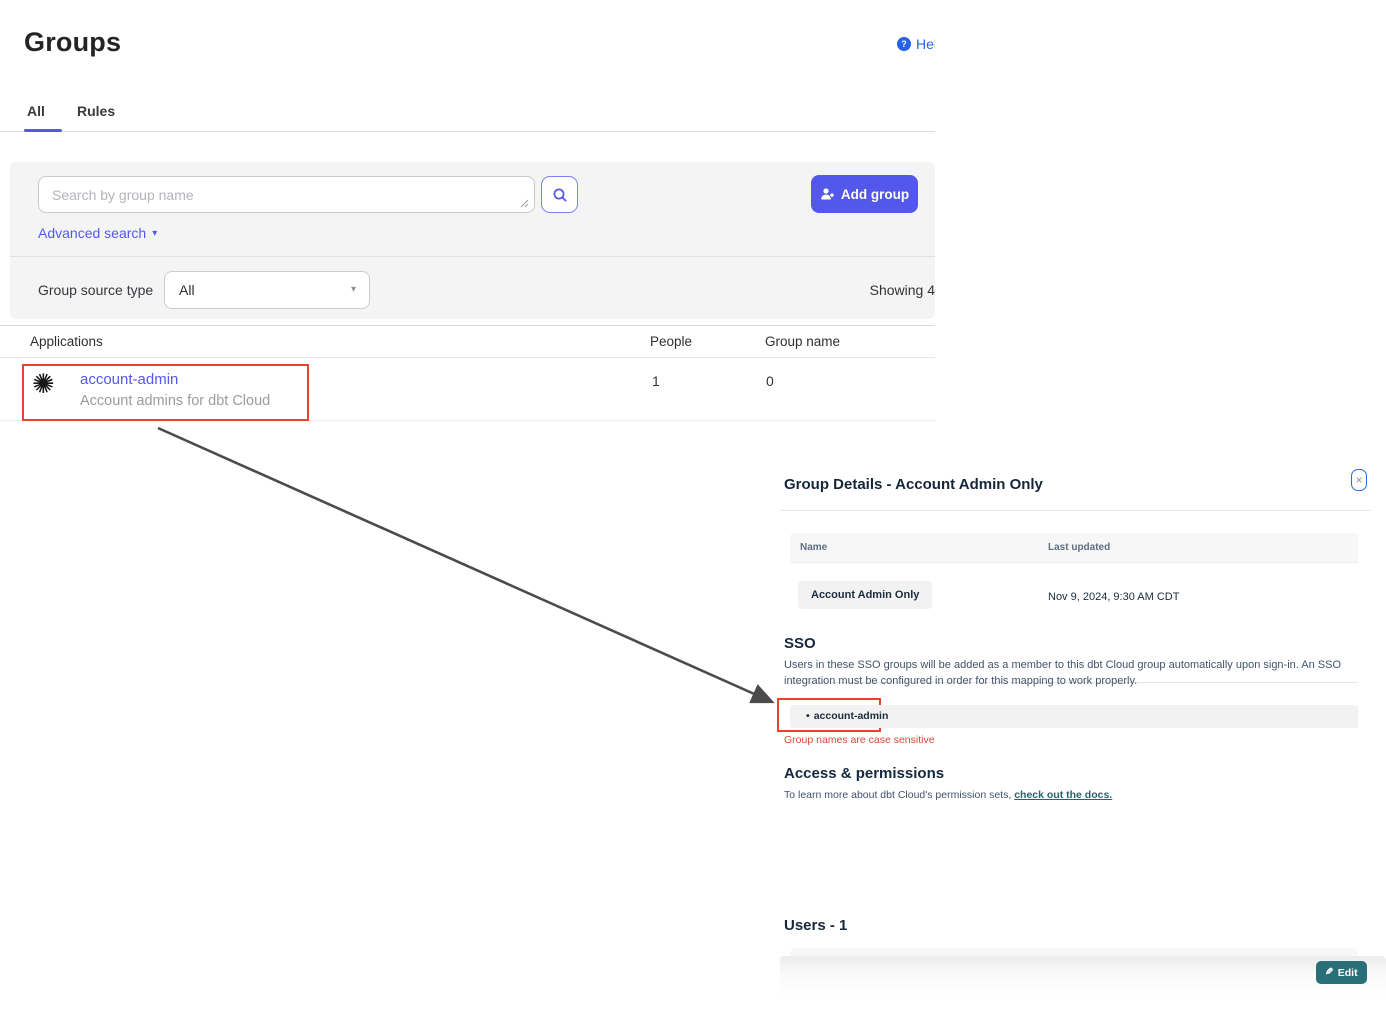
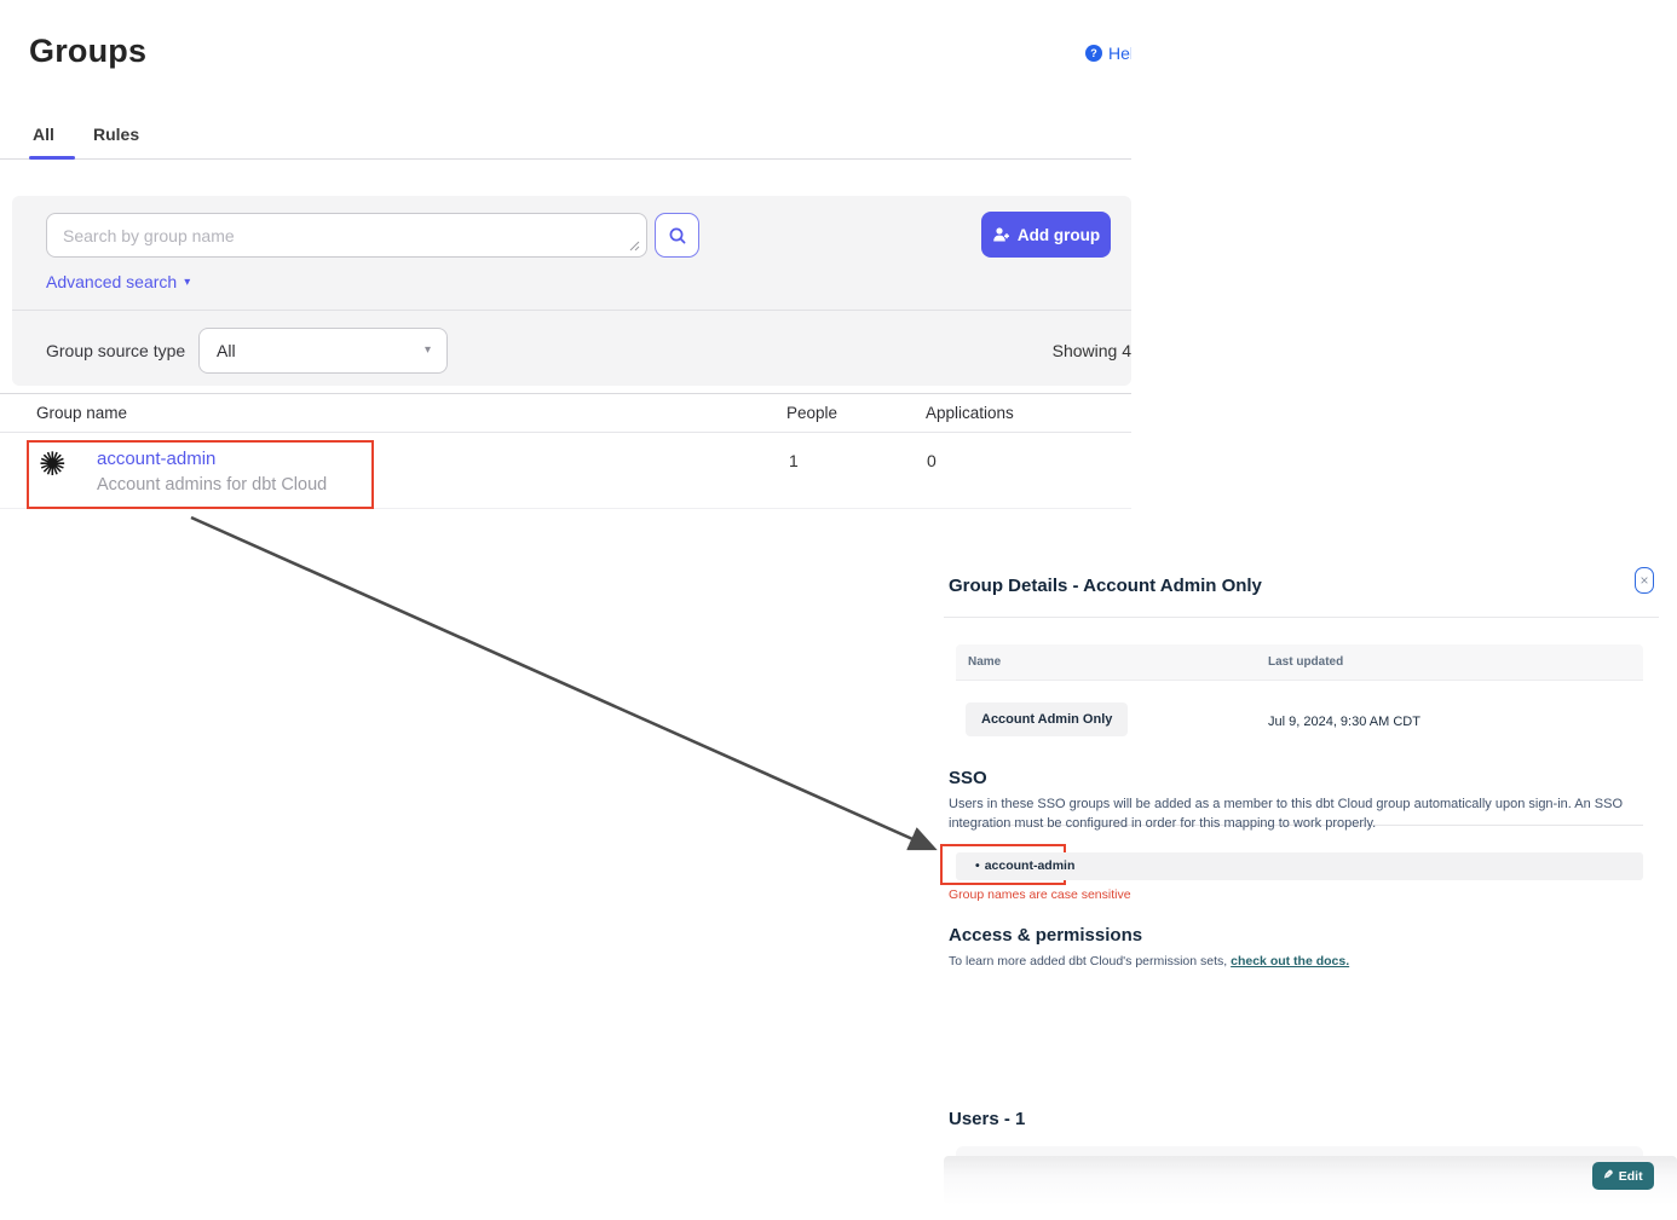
  Groups
  ?
  All
  Rules
  Search by group name
  Add group
  Advanced search
  ▾
  Group source type
  All
  ▾
  Showing 4
- Applications
+ Group name
  People
- Group name
+ Applications
  ✺
  account-admin
  Account admins for dbt Cloud
  1
  0
  Group Details - Account Admin Only
  ×
  Name
  Last updated
  Account Admin Only
- Nov 9, 2024, 9:30 AM CDT
+ Jul 9, 2024, 9:30 AM CDT
  SSO
  Users in these SSO groups will be added as a member to this dbt Cloud group automatically upon sign-in. An SSO integration must be configured in order for this mapping to work properly.
  •
  account-admin
  Group names are case sensitive
  Access & permissions
- To learn more about dbt Cloud's permission sets, check out the docs.
+ To learn more added dbt Cloud's permission sets, check out the docs.
  Users - 1
  Edit
